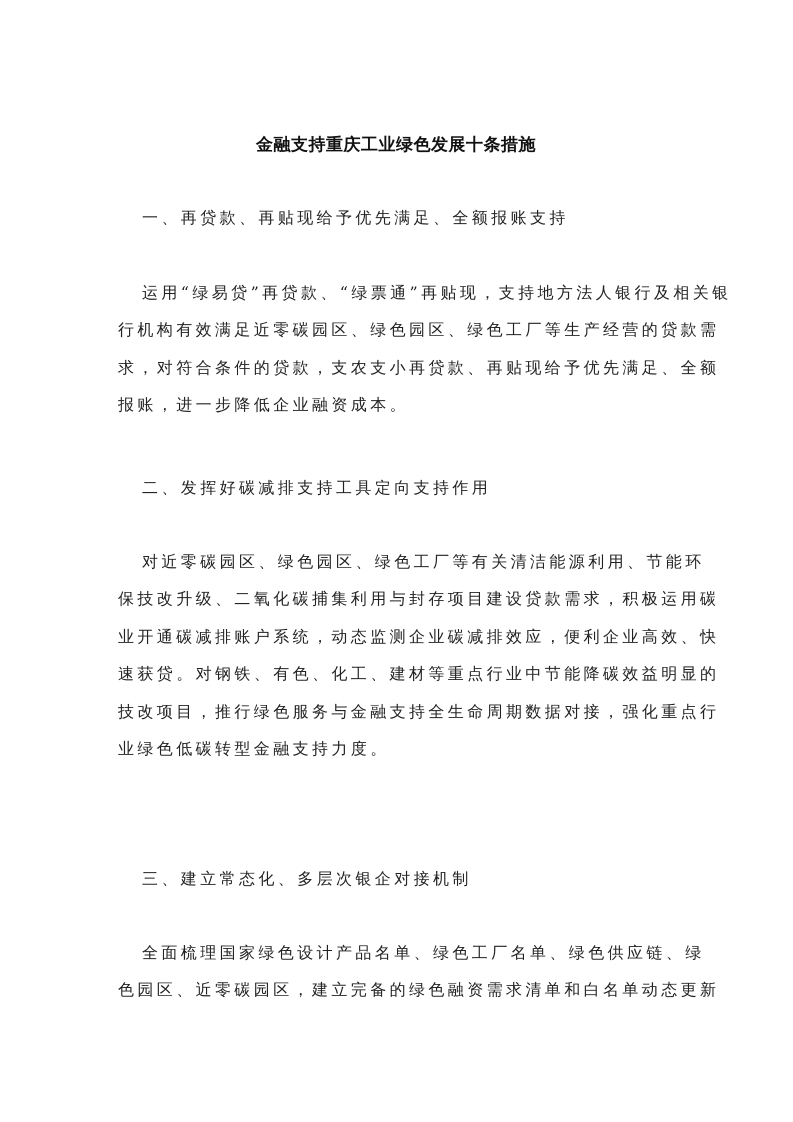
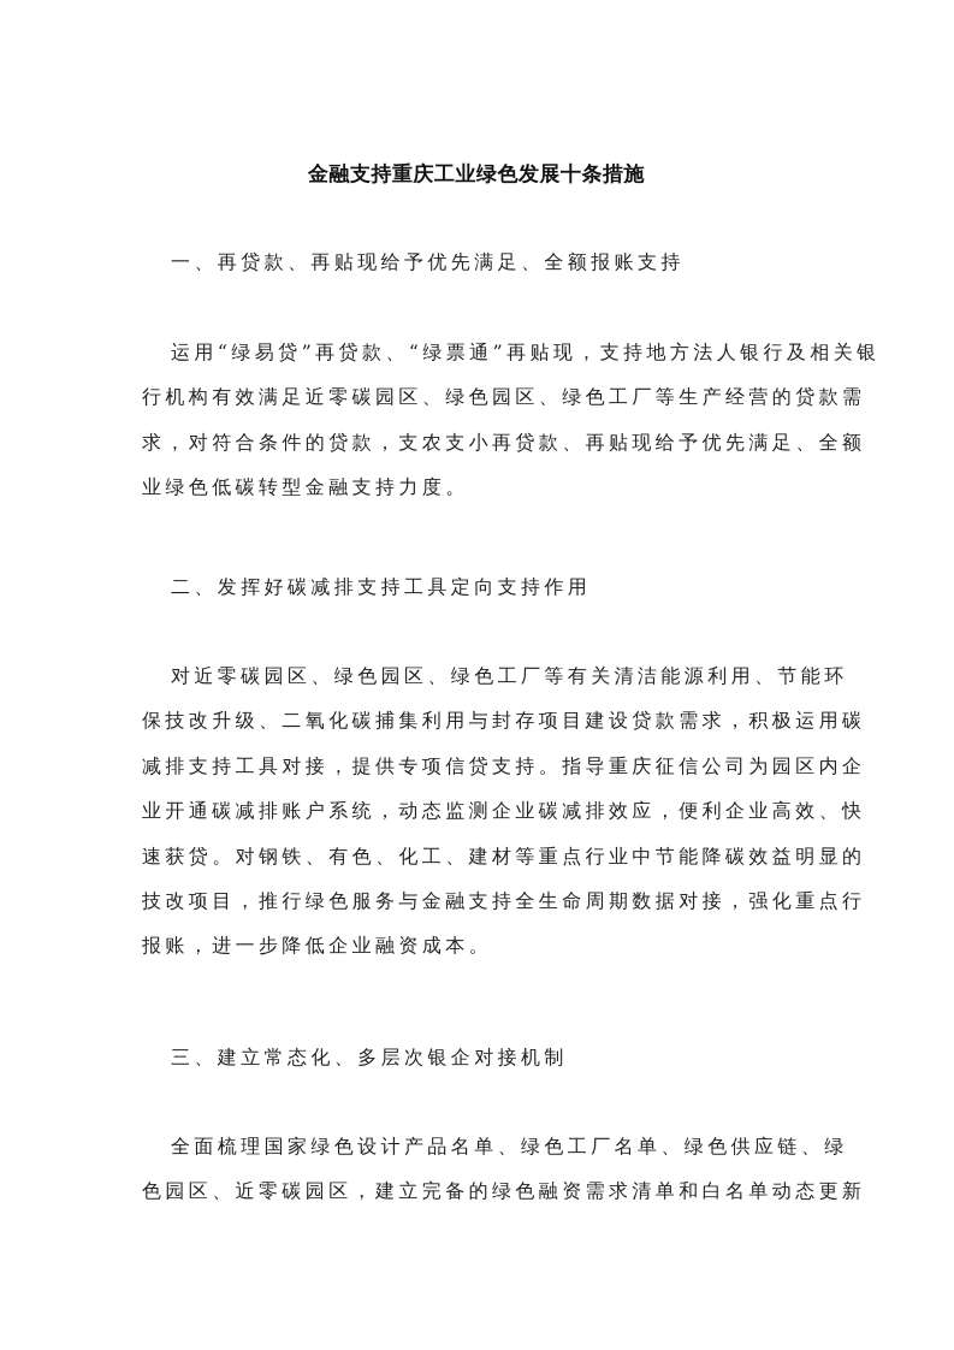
  金融支持重庆工业绿色发展十条措施
  一、再贷款、再贴现给予优先满足、全额报账支持
  运用“绿易贷”再贷款、“绿票通”再贴现，支持地方法人银行及相关银
  行机构有效满足近零碳园区、绿色园区、绿色工厂等生产经营的贷款需
  求，对符合条件的贷款，支农支小再贷款、再贴现给予优先满足、全额
- 报账，进一步降低企业融资成本。
+ 业绿色低碳转型金融支持力度。
  二、发挥好碳减排支持工具定向支持作用
  对近零碳园区、绿色园区、绿色工厂等有关清洁能源利用、节能环
  保技改升级、二氧化碳捕集利用与封存项目建设贷款需求，积极运用碳
+ 减排支持工具对接，提供专项信贷支持。指导重庆征信公司为园区内企
  业开通碳减排账户系统，动态监测企业碳减排效应，便利企业高效、快
  速获贷。对钢铁、有色、化工、建材等重点行业中节能降碳效益明显的
  技改项目，推行绿色服务与金融支持全生命周期数据对接，强化重点行
- 业绿色低碳转型金融支持力度。
+ 报账，进一步降低企业融资成本。
  三、建立常态化、多层次银企对接机制
  全面梳理国家绿色设计产品名单、绿色工厂名单、绿色供应链、绿
  色园区、近零碳园区，建立完备的绿色融资需求清单和白名单动态更新
